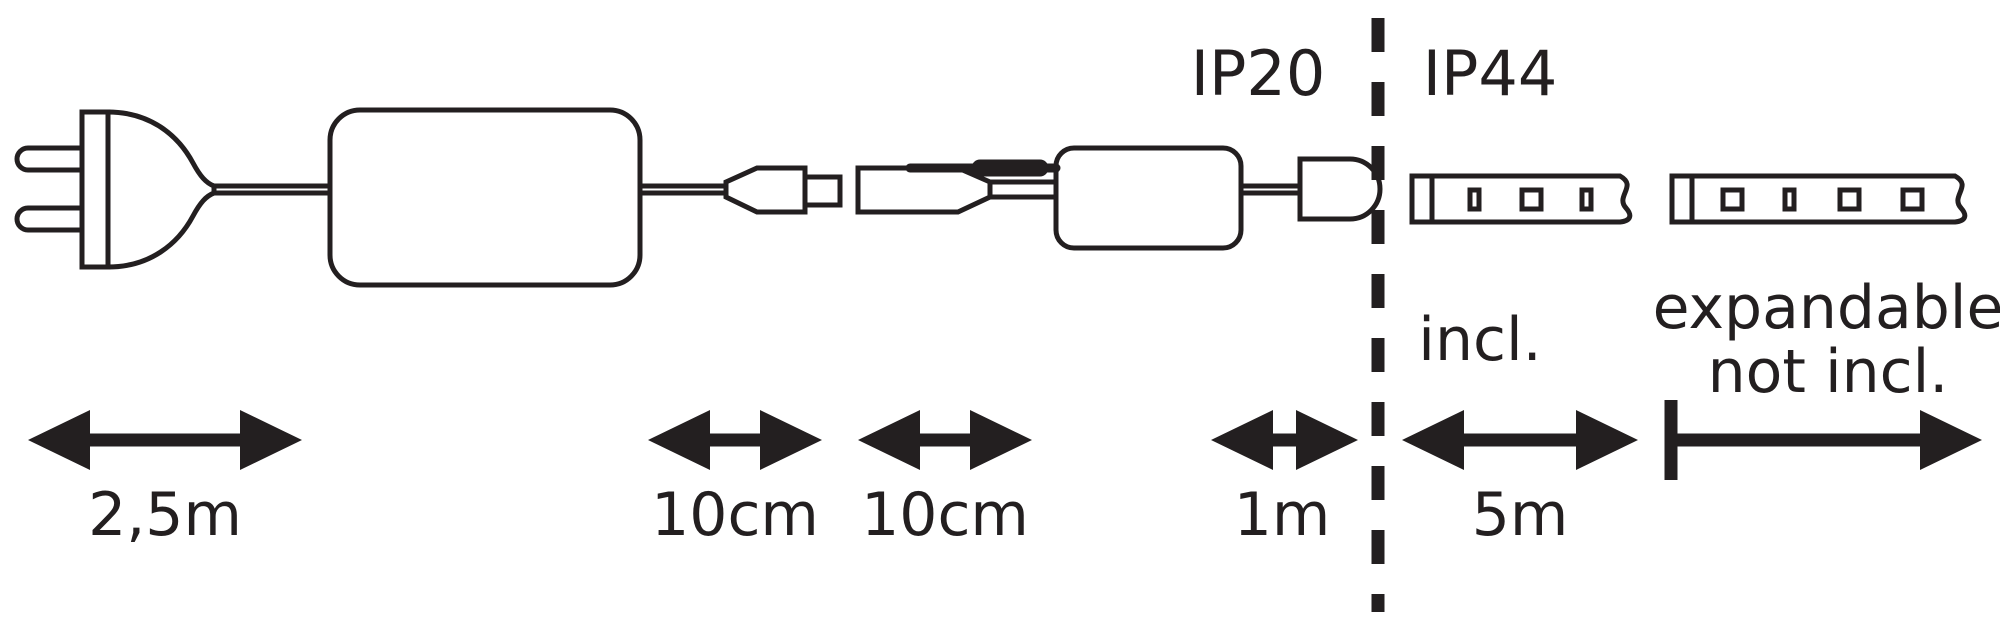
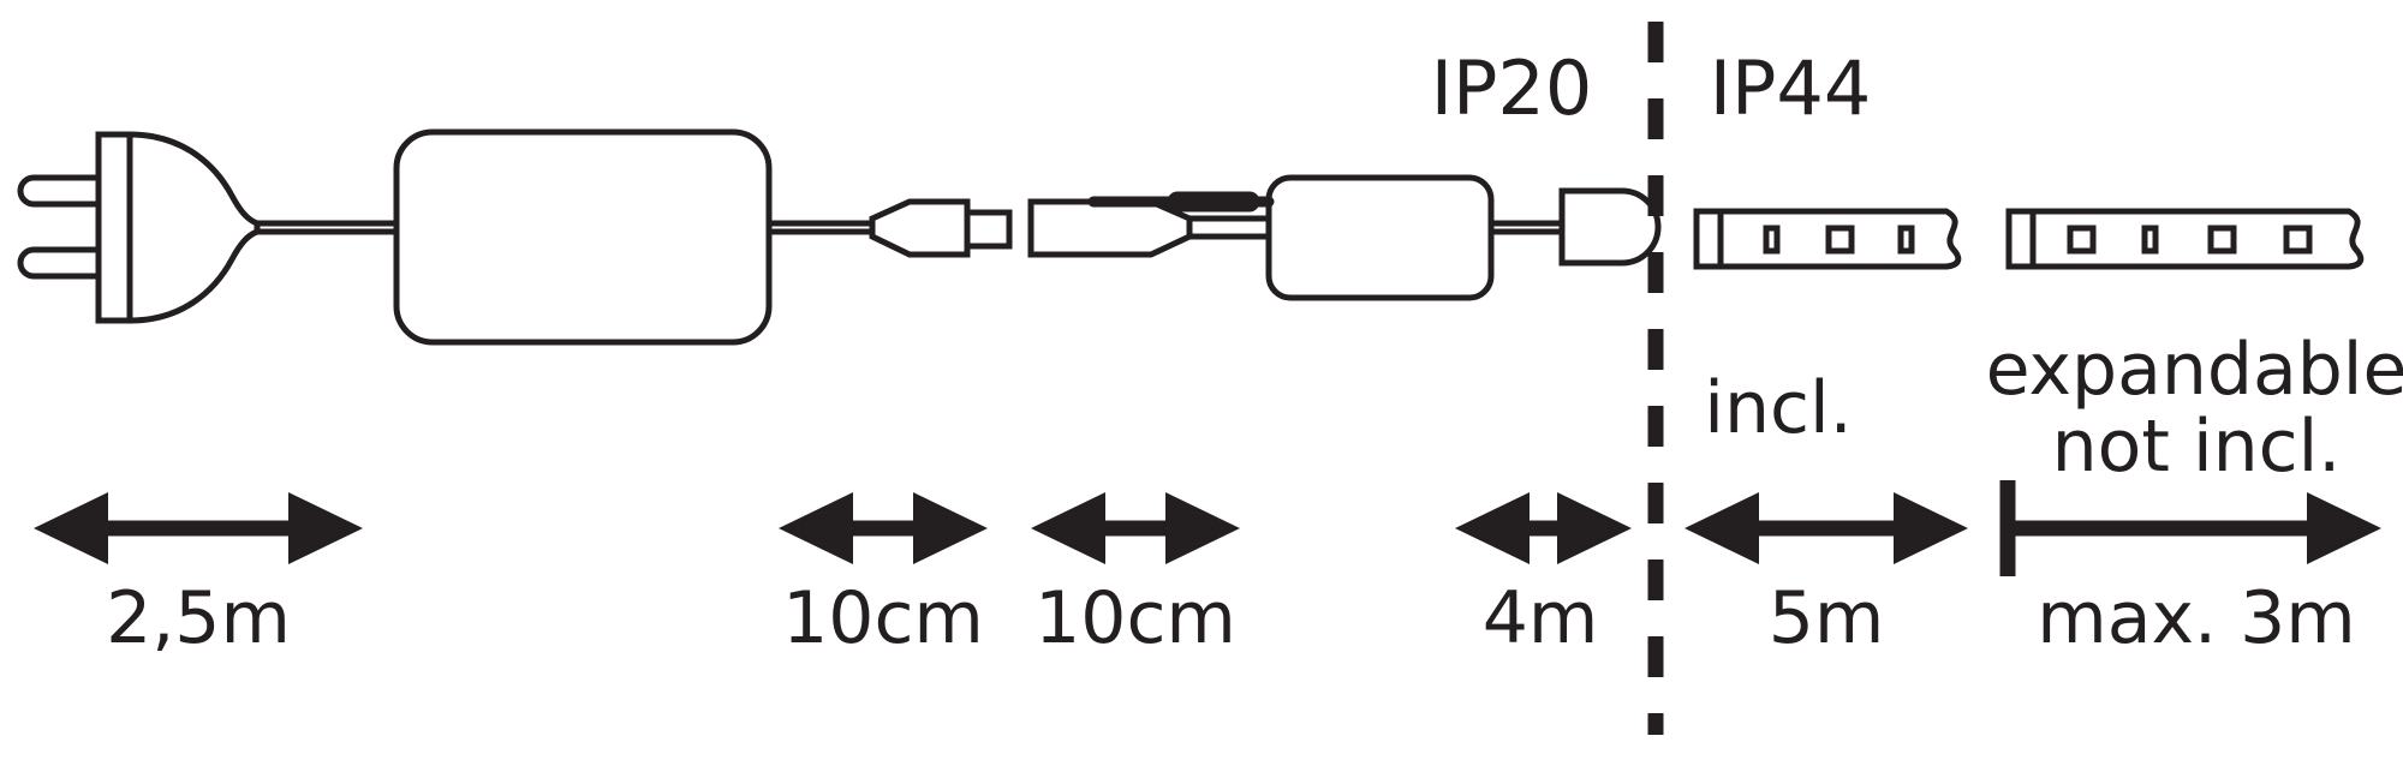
  IP20
  IP44
  incl.
  expandable
  not incl.
  2,5m
  10cm
  10cm
- 1m
+ 4m
  5m
+ max. 3m
